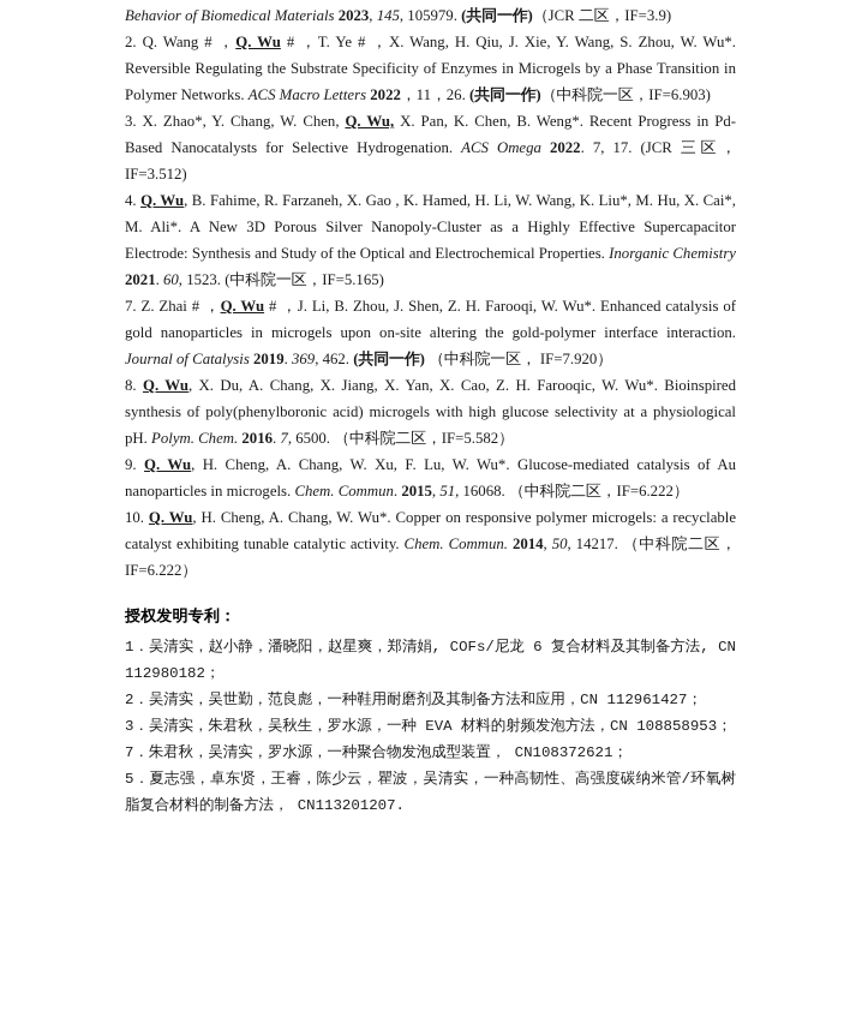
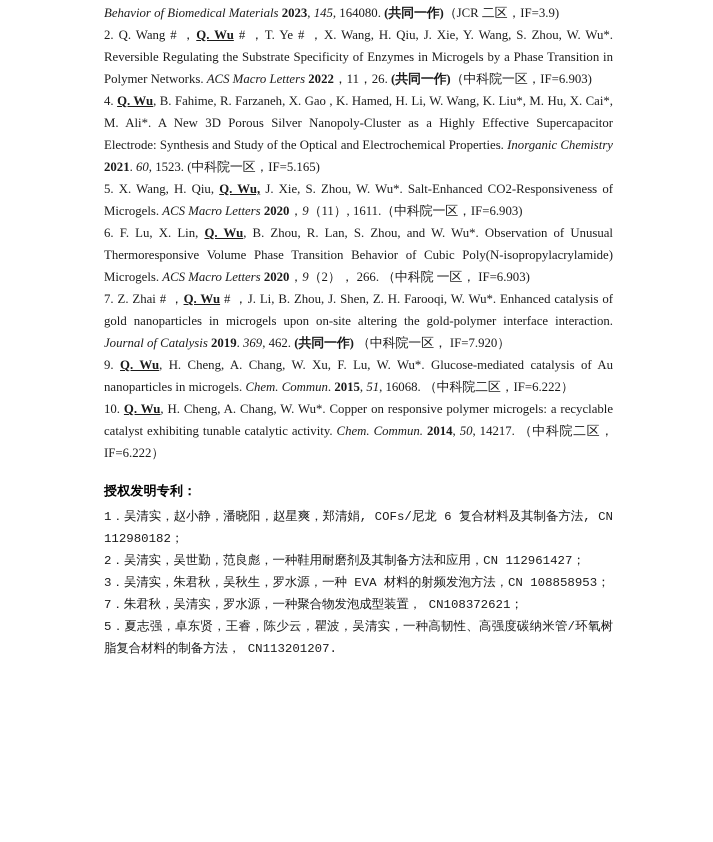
- Behavior of Biomedical Materials 2023, 145, 105979. (共同一作)（JCR 二区，IF=3.9)
+ Behavior of Biomedical Materials 2023, 145, 164080. (共同一作)（JCR 二区，IF=3.9)
  2. Q. Wang # ，Q. Wu # ，T. Ye # ，X. Wang, H. Qiu, J. Xie, Y. Wang, S. Zhou, W. Wu*. Reversible Regulating the Substrate Specificity of Enzymes in Microgels by a Phase Transition in Polymer Networks. ACS Macro Letters 2022，11，26. (共同一作)（中科院一区，IF=6.903)
- 3. X. Zhao*, Y. Chang, W. Chen, Q. Wu, X. Pan, K. Chen, B. Weng*. Recent Progress in Pd-Based Nanocatalysts for Selective Hydrogenation. ACS Omega 2022. 7, 17. (JCR 三区，IF=3.512)
  4. Q. Wu, B. Fahime, R. Farzaneh, X. Gao , K. Hamed, H. Li, W. Wang, K. Liu*, M. Hu, X. Cai*, M. Ali*. A New 3D Porous Silver Nanopoly-Cluster as a Highly Effective Supercapacitor Electrode: Synthesis and Study of the Optical and Electrochemical Properties. Inorganic Chemistry 2021. 60, 1523. (中科院一区，IF=5.165)
+ 5. X. Wang, H. Qiu, Q. Wu, J. Xie, S. Zhou, W. Wu*. Salt-Enhanced CO2-Responsiveness of Microgels. ACS Macro Letters 2020，9（11）, 1611.（中科院一区，IF=6.903)
+ 6. F. Lu, X. Lin, Q. Wu, B. Zhou, R. Lan, S. Zhou, and W. Wu*. Observation of Unusual Thermoresponsive Volume Phase Transition Behavior of Cubic Poly(N-isopropylacrylamide) Microgels. ACS Macro Letters 2020，9（2）， 266. （中科院 一区， IF=6.903)
  7. Z. Zhai # ，Q. Wu # ，J. Li, B. Zhou, J. Shen, Z. H. Farooqi, W. Wu*. Enhanced catalysis of gold nanoparticles in microgels upon on-site altering the gold-polymer interface interaction. Journal of Catalysis 2019. 369, 462. (共同一作) （中科院一区， IF=7.920）
- 8. Q. Wu, X. Du, A. Chang, X. Jiang, X. Yan, X. Cao, Z. H. Farooqic, W. Wu*. Bioinspired synthesis of poly(phenylboronic acid) microgels with high glucose selectivity at a physiological pH. Polym. Chem. 2016. 7, 6500. （中科院二区，IF=5.582）
  9. Q. Wu, H. Cheng, A. Chang, W. Xu, F. Lu, W. Wu*. Glucose-mediated catalysis of Au nanoparticles in microgels. Chem. Commun. 2015, 51, 16068. （中科院二区，IF=6.222）
  10. Q. Wu, H. Cheng, A. Chang, W. Wu*. Copper on responsive polymer microgels: a recyclable catalyst exhibiting tunable catalytic activity. Chem. Commun. 2014, 50, 14217. （中科院二区，IF=6.222）
  授权发明专利：
  1．吴清实，赵小静，潘晓阳，赵星爽，郑清娟, COFs/尼龙 6 复合材料及其制备方法, CN 112980182；
  2．吴清实，吴世勤，范良彪，一种鞋用耐磨剂及其制备方法和应用，CN 112961427；
  3．吴清实，朱君秋，吴秋生，罗水源，一种 EVA 材料的射频发泡方法，CN 108858953；
  7．朱君秋，吴清实，罗水源，一种聚合物发泡成型装置， CN108372621；
  5．夏志强，卓东贤，王睿，陈少云，瞿波，吴清实，一种高韧性、高强度碳纳米管/环氧树脂复合材料的制备方法， CN113201207.
